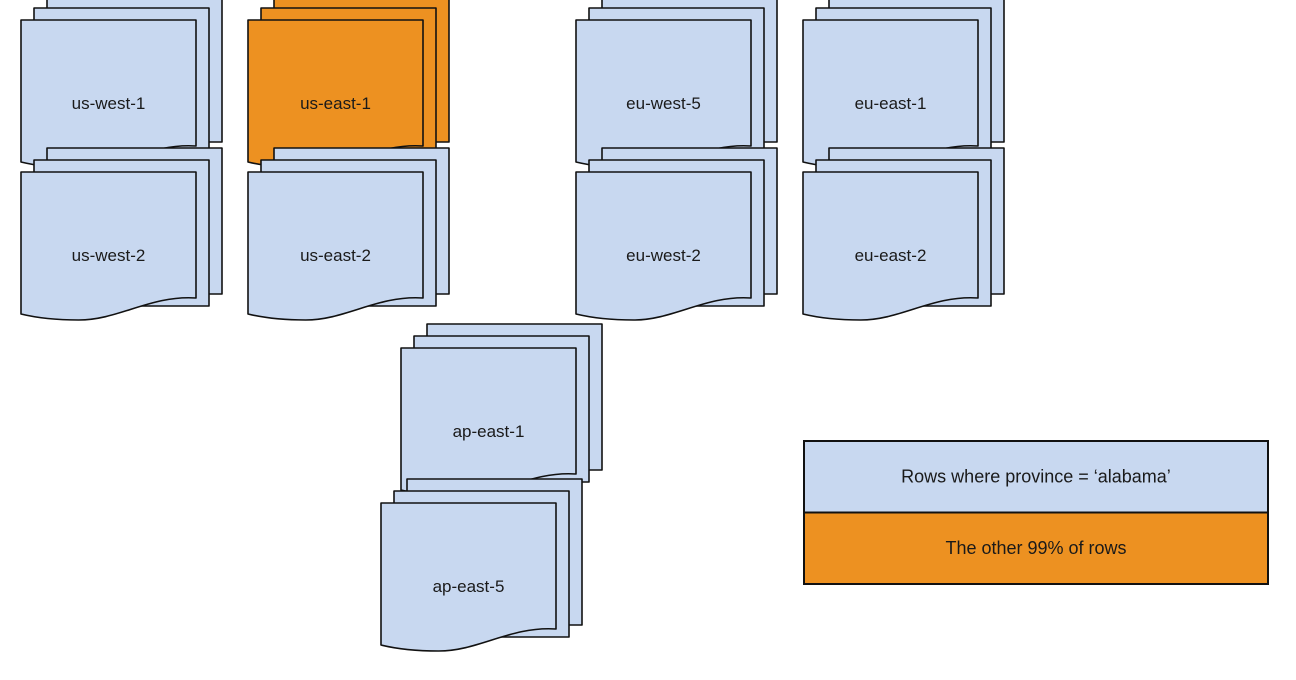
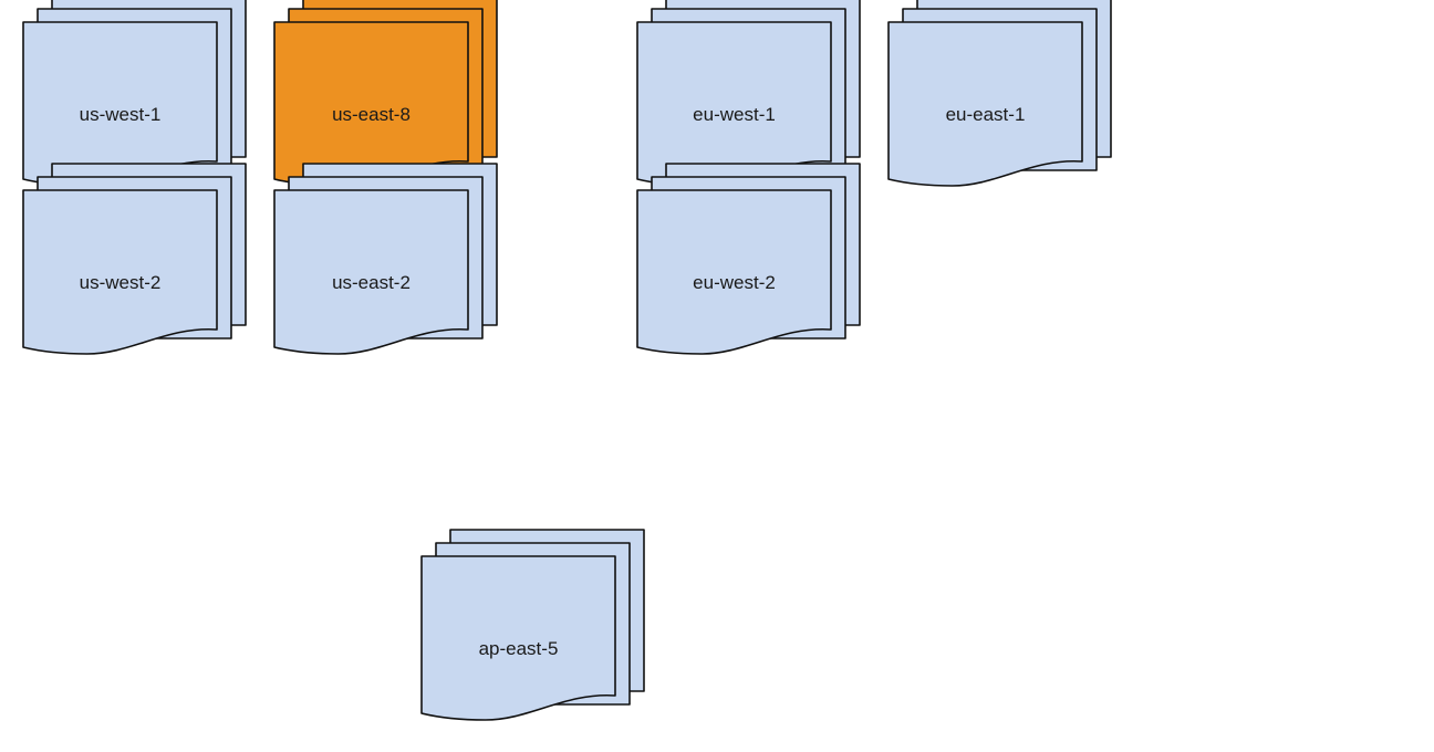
  us-west-1
- us-east-1
+ us-east-8
- eu-west-5
+ eu-west-1
  eu-east-1
  us-west-2
  us-east-2
  eu-west-2
- eu-east-2
- ap-east-1
  ap-east-5
- Rows where province = ‘alabama’
- The other 99% of rows
